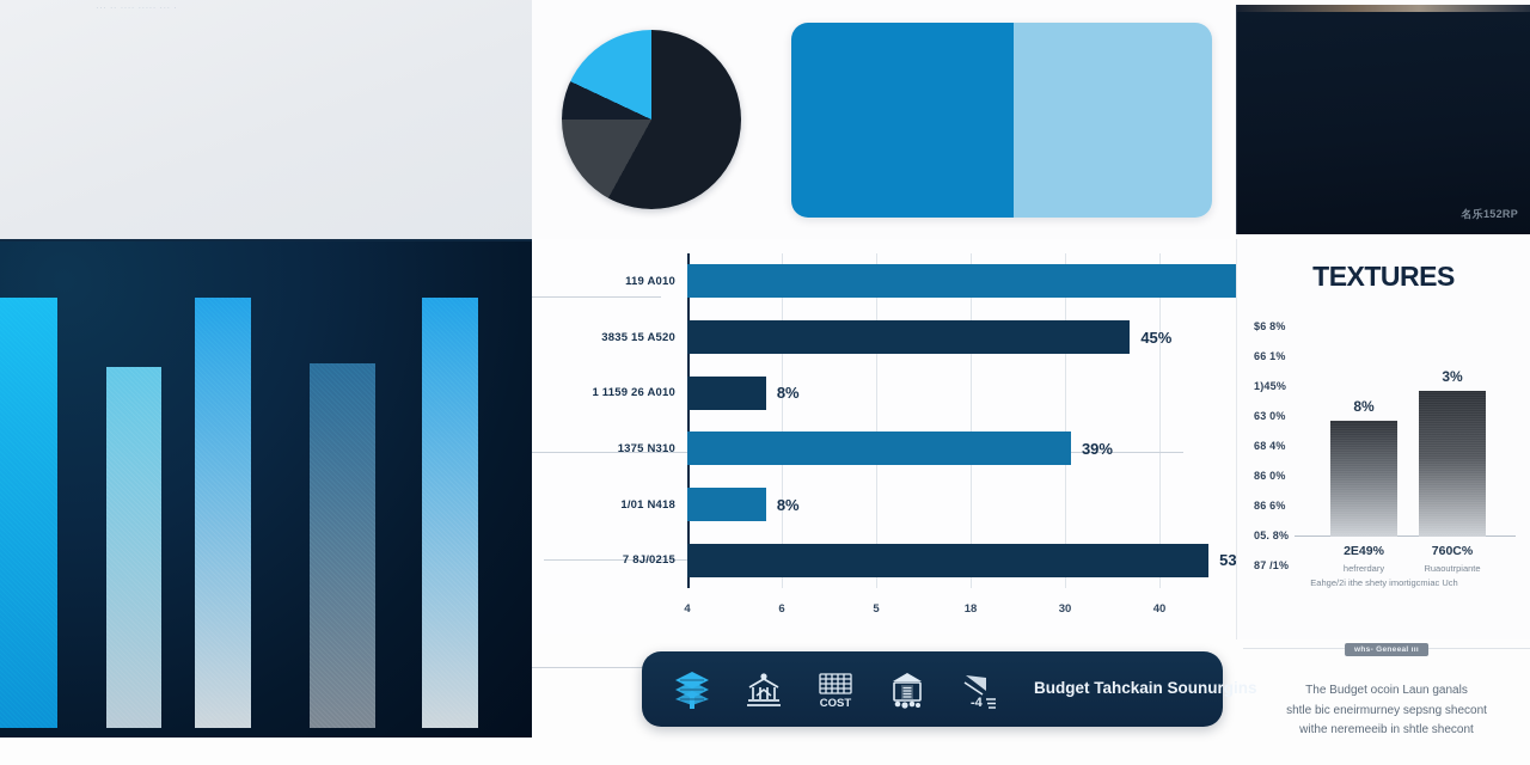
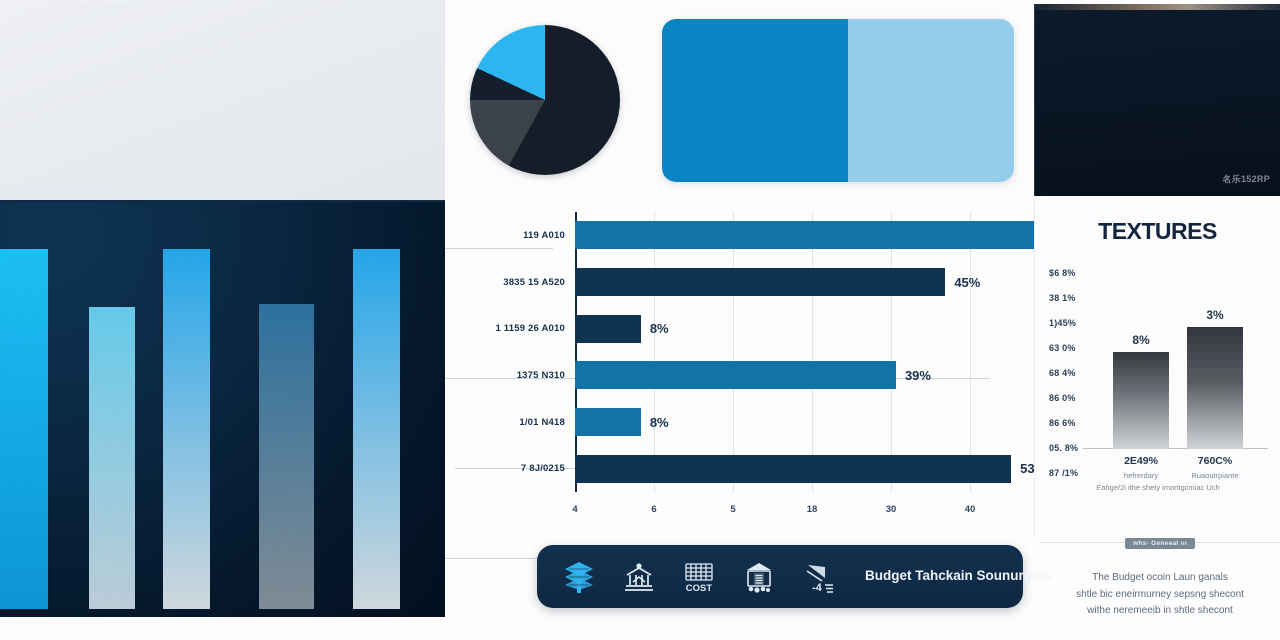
  名乐152RP
  119 A010
  3835 15 A520
  45%
  1 1159 26 A010
  8%
  1375 N310
  39%
  1/01 N418
  8%
  7 8J/0215
  4
  6
  5
  18
  30
  40
  TEXTURES
  $6 8%
- 66 1%
+ 38 1%
  1)45%
  63 0%
  68 4%
  86 0%
  86 6%
  05. 8%
  87 /1%
  8%
  3%
  2E49%
  hefrerdary
  760C%
  Ruaoutrpiante
  Eahge/2i ithe shety imortiɡcmiac Uch
  COST
  -4
  Budget Tahckain Sounurgins
  The Budget ocoin Laun ɡanals
  shtle bic eneirmurney sepsnɡ shecont
  withe neremeeib in shtle shecont
